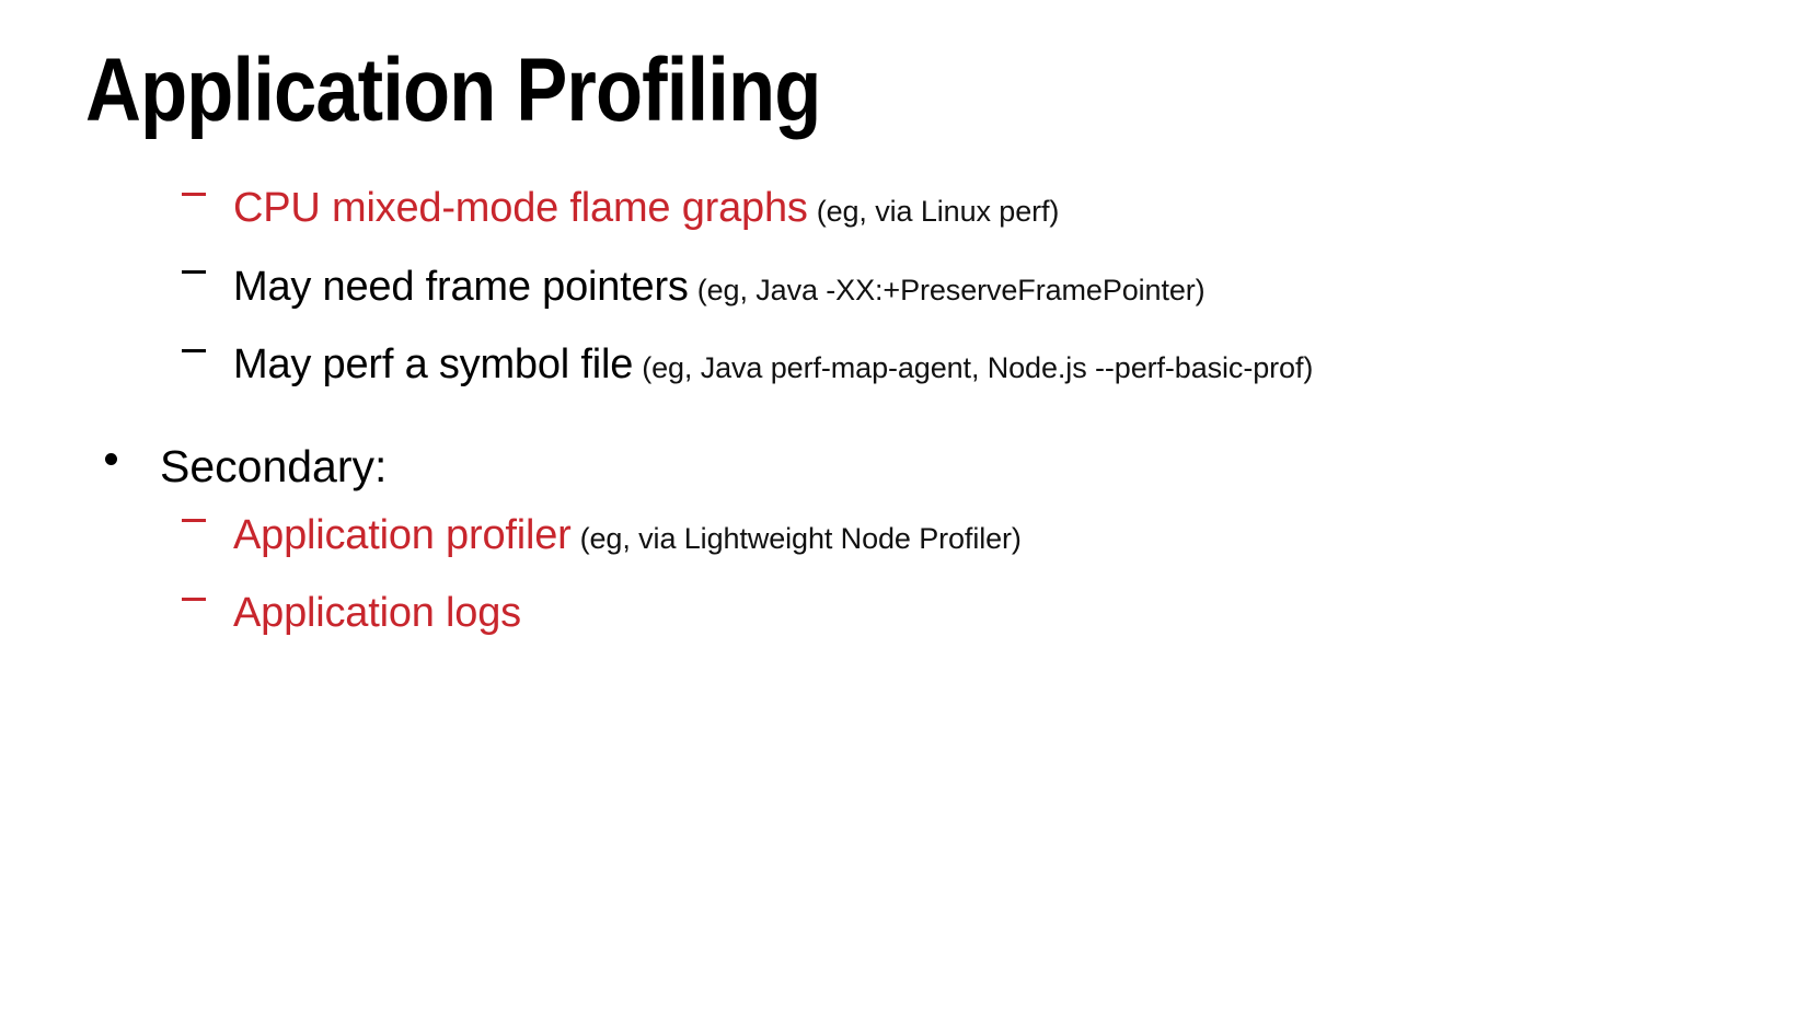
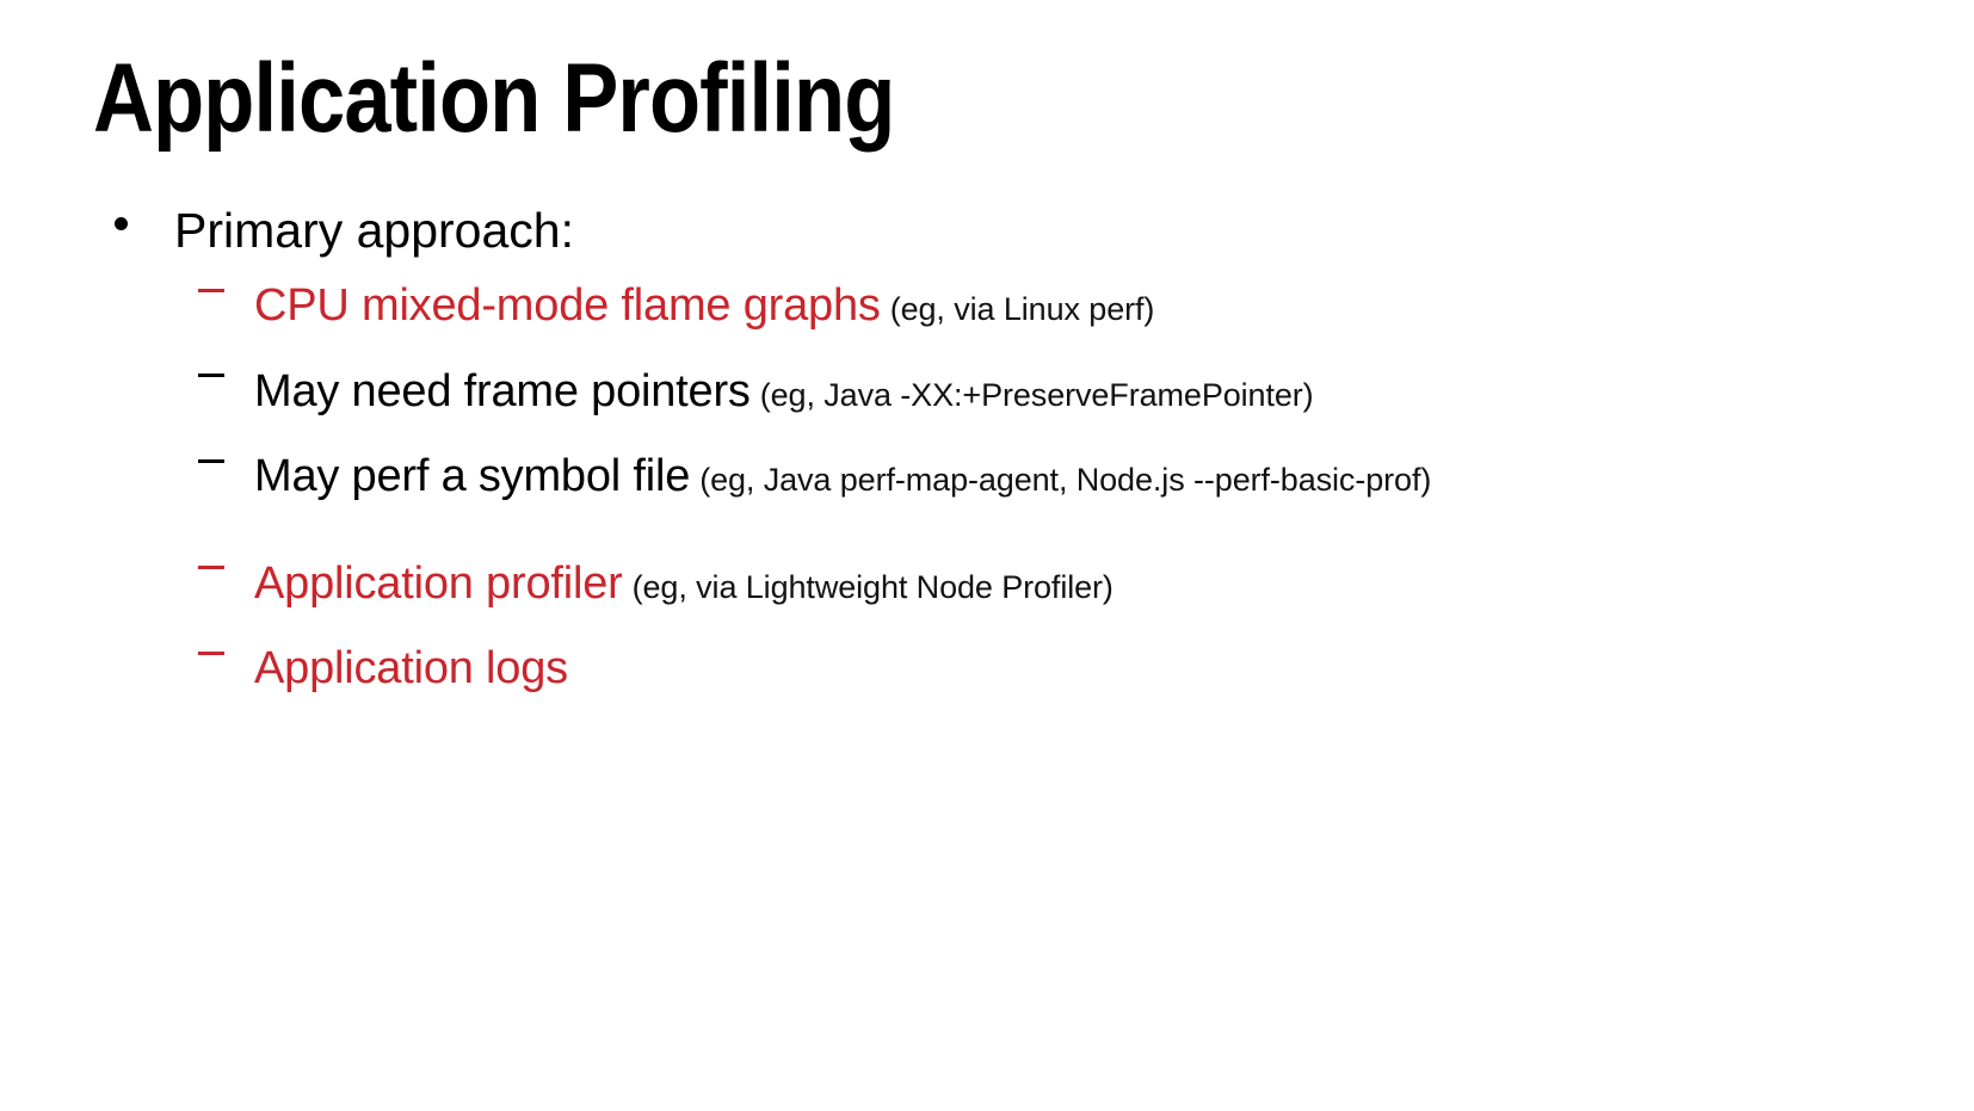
  Application Profiling
+ Primary approach:
  CPU mixed-mode flame graphs (eg, via Linux perf)
  May need frame pointers (eg, Java -XX:+PreserveFramePointer)
  May perf a symbol file (eg, Java perf-map-agent, Node.js --perf-basic-prof)
- Secondary:
  Application profiler (eg, via Lightweight Node Profiler)
  Application logs
